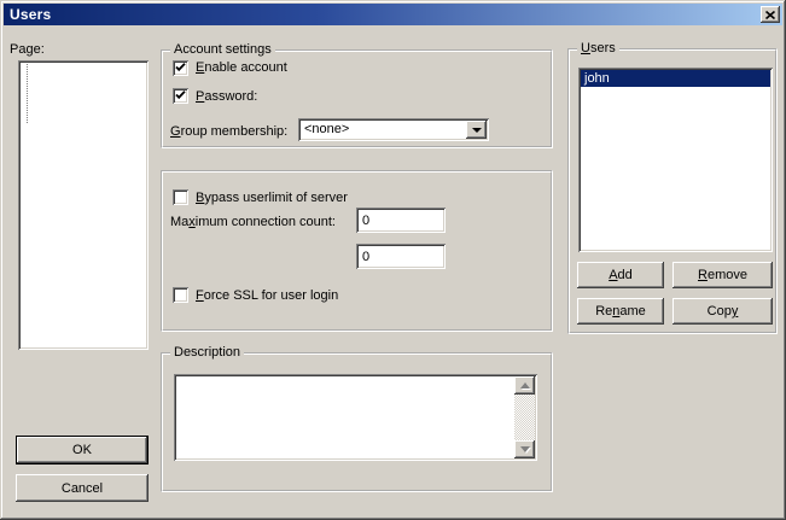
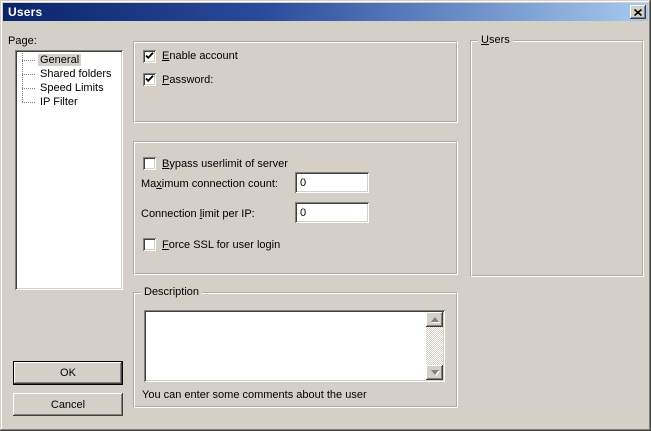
  Users
  Page:
+ General
+ Shared folders
+ Speed Limits
+ IP Filter
  OK
  Cancel
- Account settings
  Enable account
  Password:
- Group membership:
- <none>
  Bypass userlimit of server
  Maximum connection count:
  0
+ Connection limit per IP:
  0
  Force SSL for user login
  Description
+ You can enter some comments about the user
  Users
- john
- Add
- Remove
- Rename
- Copy
